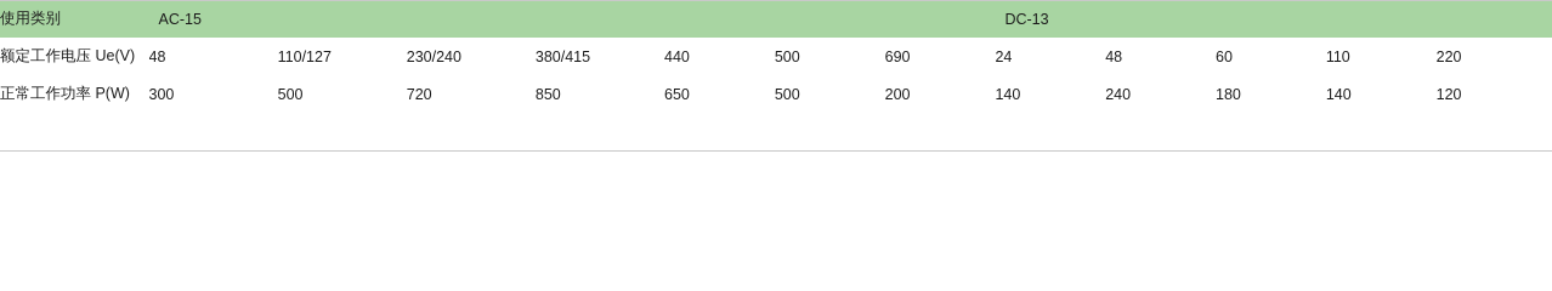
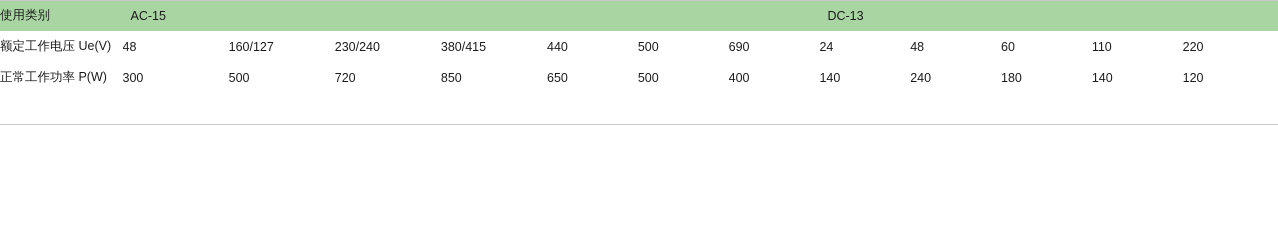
  使用类别	AC-15	DC-13
- 额定工作电压 Ue(V)	48	110/127	230/240	380/415	440	500	690	24	48	60	110	220
+ 额定工作电压 Ue(V)	48	160/127	230/240	380/415	440	500	690	24	48	60	110	220
- 正常工作功率 P(W)	300	500	720	850	650	500	200	140	240	180	140	120
+ 正常工作功率 P(W)	300	500	720	850	650	500	400	140	240	180	140	120
